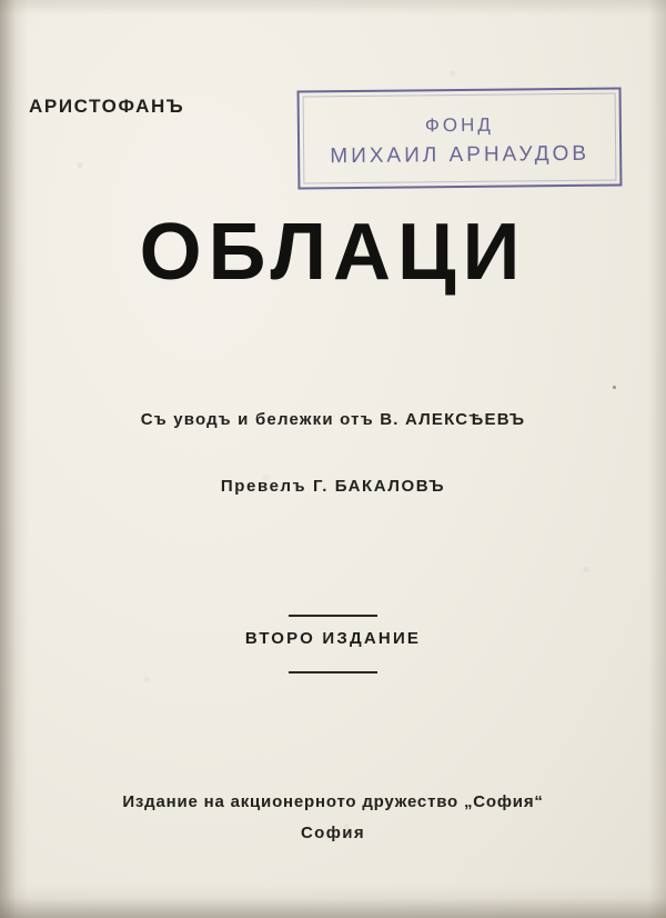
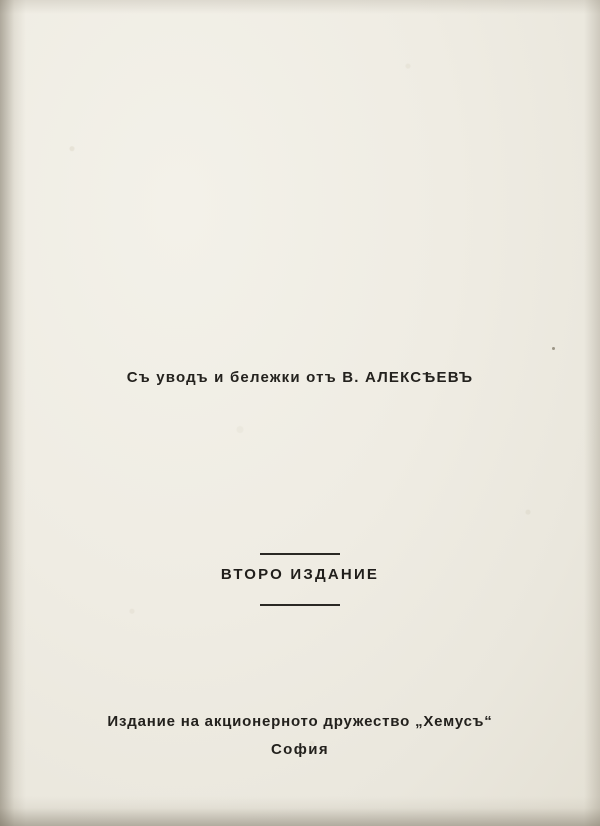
- АРИСТОФАНЪ
- ФОНД
- МИХАИЛ АРНАУДОВ
- ОБЛАЦИ
  Съ уводъ и бележки отъ В. АЛЕКСѢЕВЪ
- Превелъ Г. БАКАЛОВЪ
  ВТОРО ИЗДАНИЕ
- Издание на акционерното дружество „София“
+ Издание на акционерното дружество „Хемусъ“
  София
